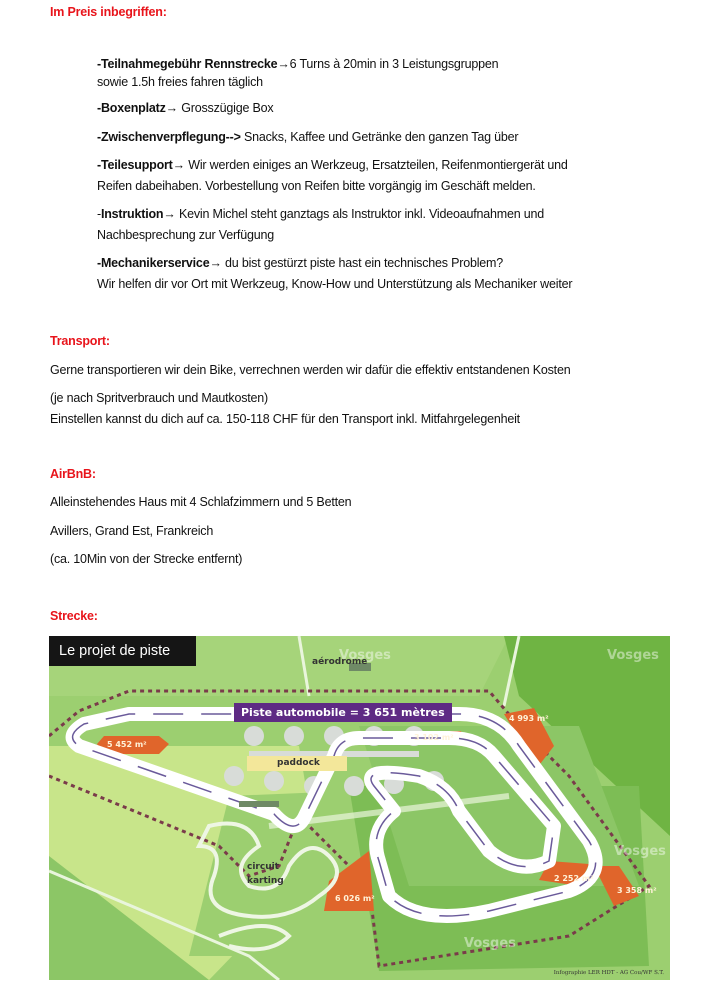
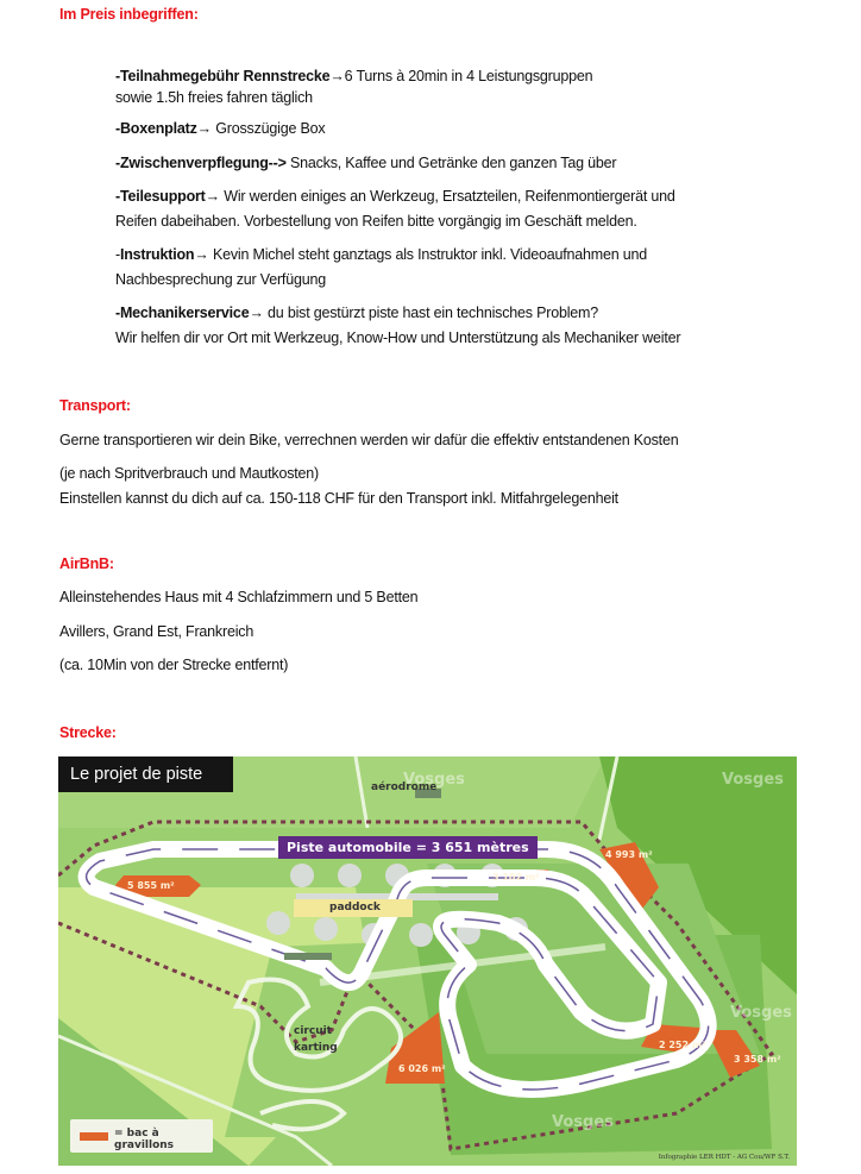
  Im Preis inbegriffen:
- -Teilnahmegebühr Rennstrecke→6 Turns à 20min in 3 Leistungsgruppen
+ -Teilnahmegebühr Rennstrecke→6 Turns à 20min in 4 Leistungsgruppen
  sowie 1.5h freies fahren täglich
  -Boxenplatz→ Grosszügige Box
  -Zwischenverpflegung--> Snacks, Kaffee und Getränke den ganzen Tag über
  -Teilesupport→ Wir werden einiges an Werkzeug, Ersatzteilen, Reifenmontiergerät und
  Reifen dabeihaben. Vorbestellung von Reifen bitte vorgängig im Geschäft melden.
  -Instruktion→ Kevin Michel steht ganztags als Instruktor inkl. Videoaufnahmen und
  Nachbesprechung zur Verfügung
  -Mechanikerservice→ du bist gestürzt piste hast ein technisches Problem?
  Wir helfen dir vor Ort mit Werkzeug, Know-How und Unterstützung als Mechaniker weiter
  Transport:
  Gerne transportieren wir dein Bike, verrechnen werden wir dafür die effektiv entstandenen Kosten
  (je nach Spritverbrauch und Mautkosten)
  Einstellen kannst du dich auf ca. 150-118 CHF für den Transport inkl. Mitfahrgelegenheit
  AirBnB:
  Alleinstehendes Haus mit 4 Schlafzimmern und 5 Betten
  Avillers, Grand Est, Frankreich
  (ca. 10Min von der Strecke entfernt)
  Strecke:
  Le projet de piste
  Piste automobile = 3 651 mètres
  aérodrome
  paddock
  circuit
  karting
- 5 452 m²
+ 5 855 m²
  3 102 m²
  4 993 m²
  2 252 m²
  3 358 m²
  6 026 m²
  Vosges
  Vosges
  Vosges
  Vosges
+ = bac à gravillons
